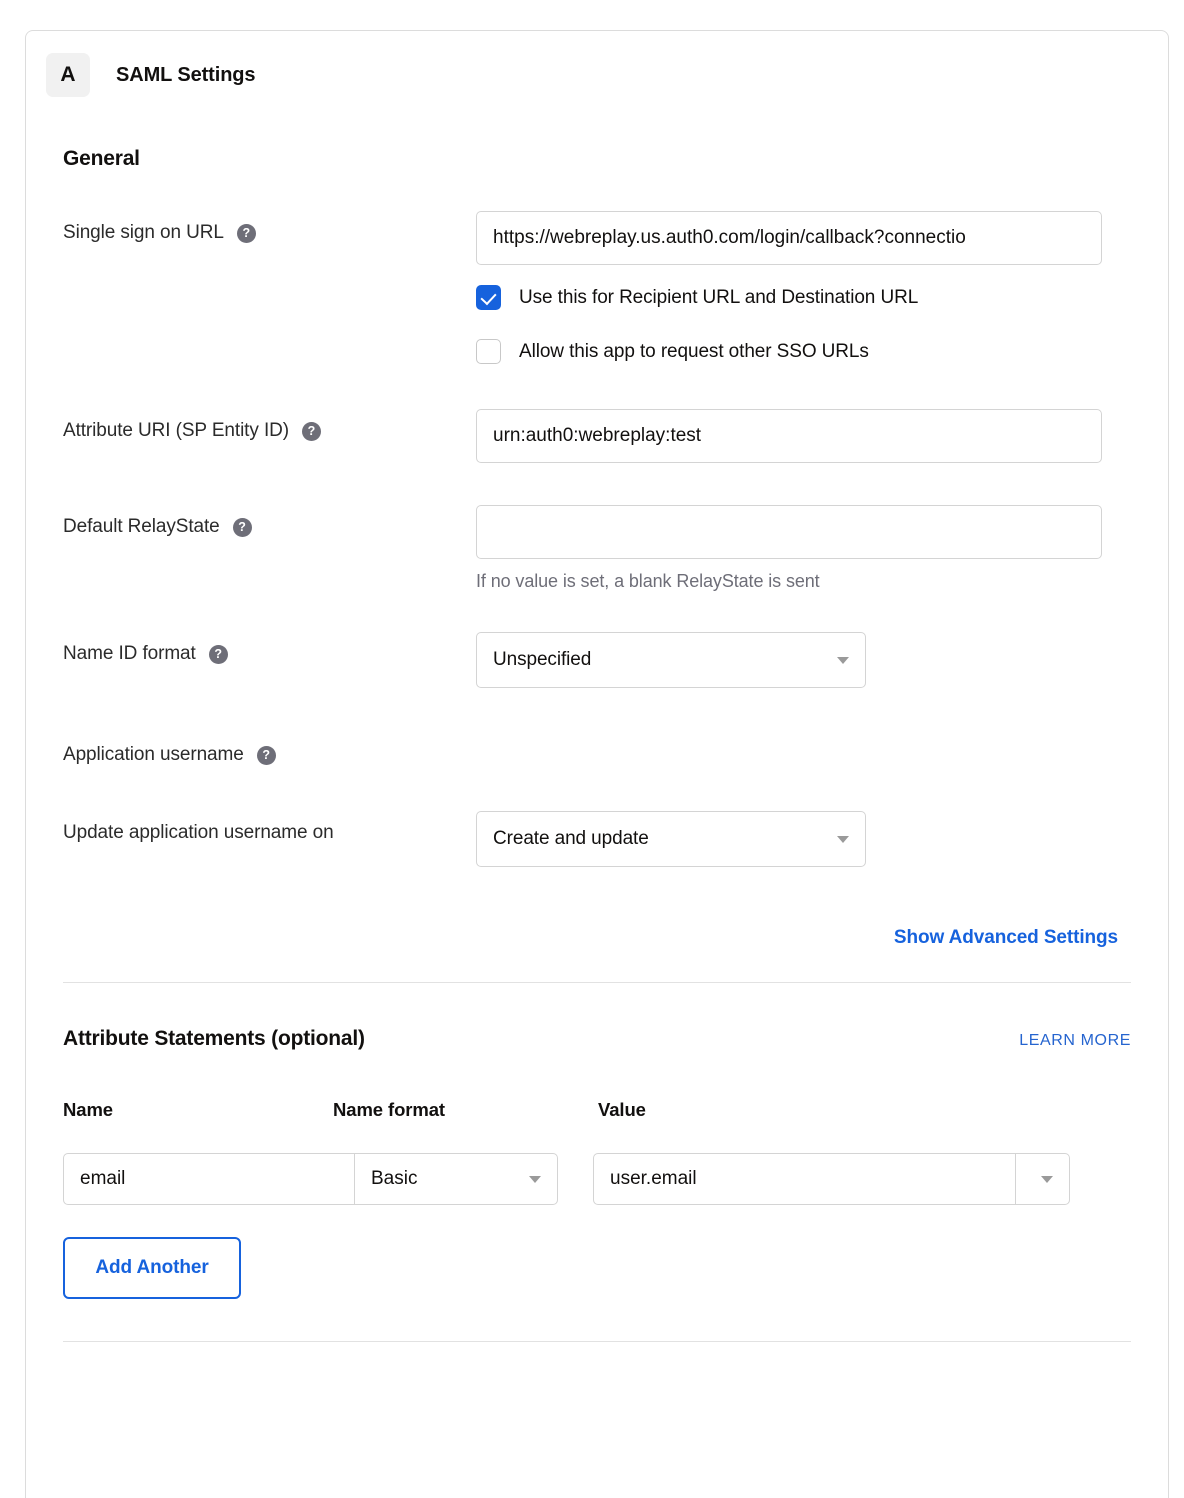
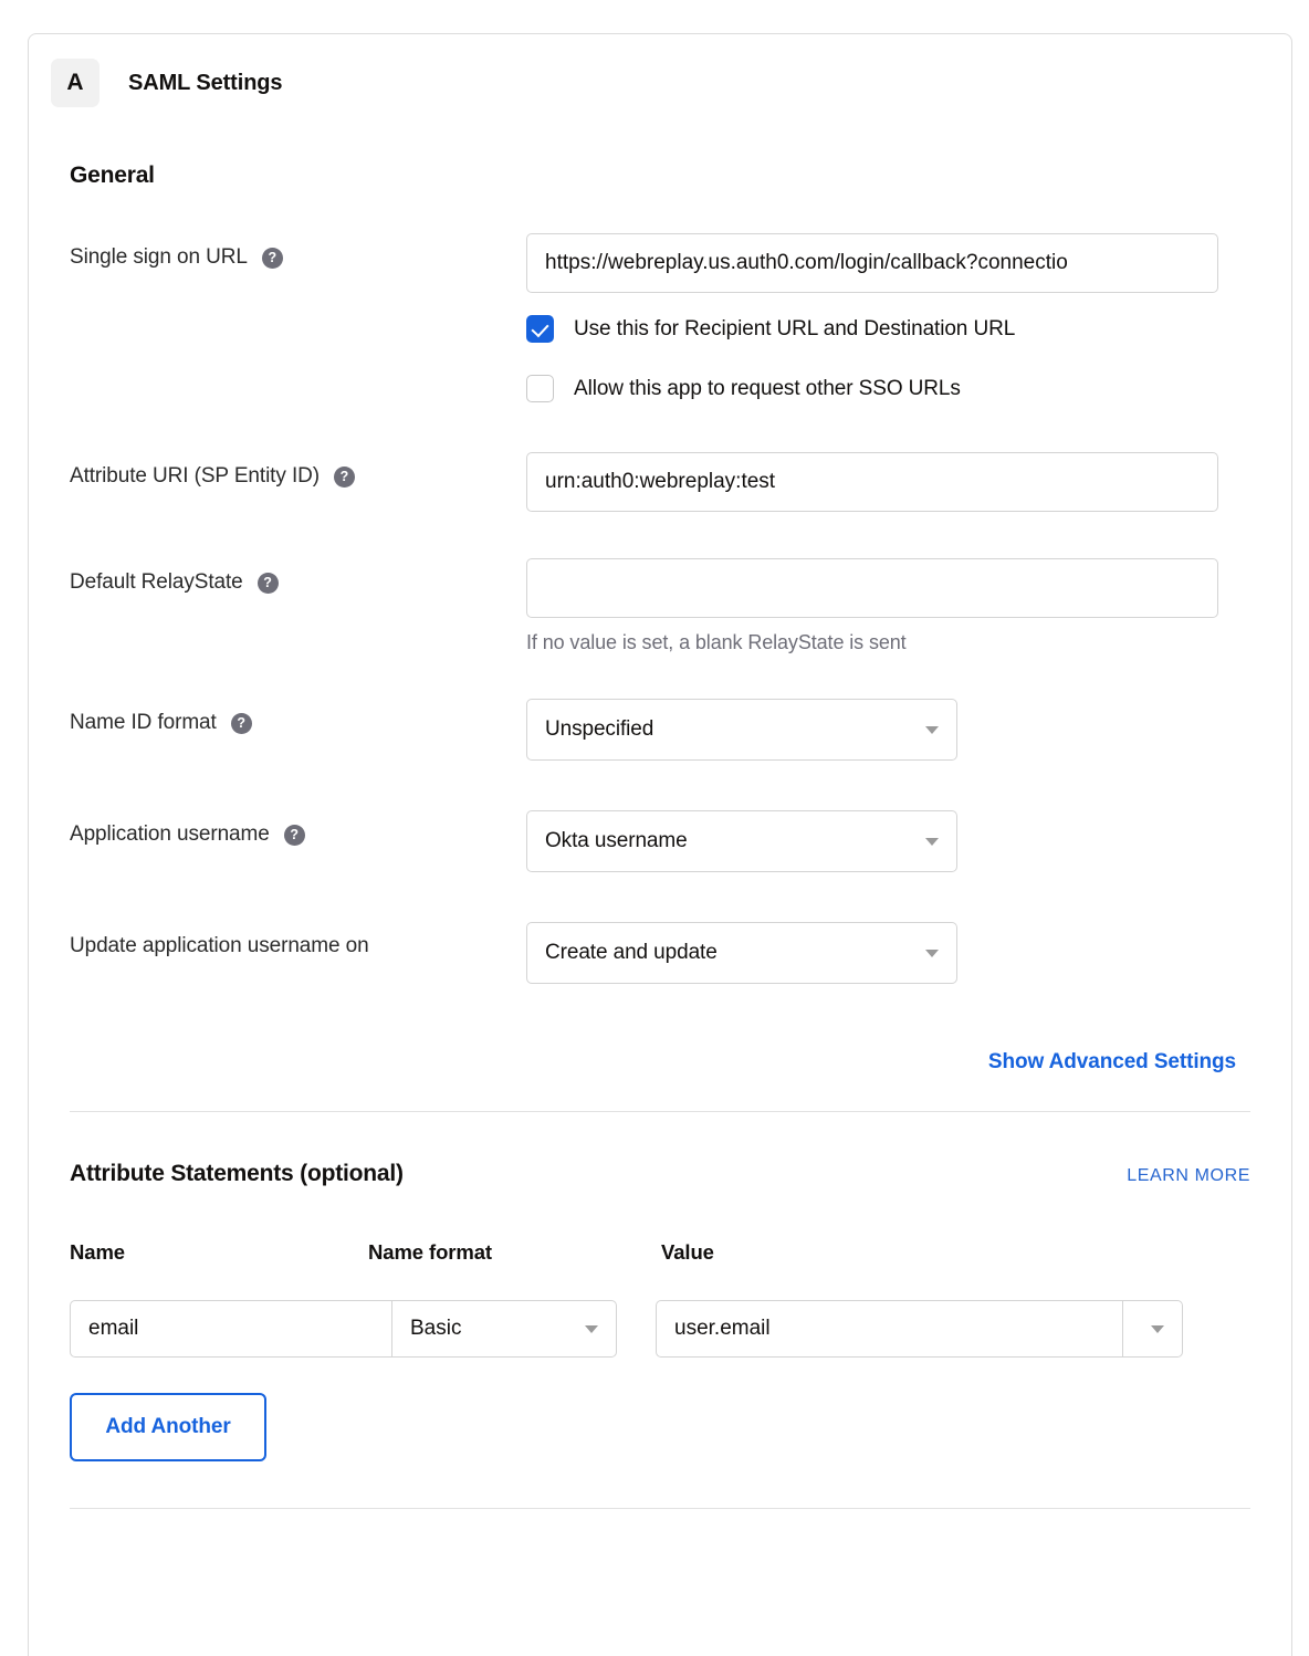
  A
  SAML Settings
  General
  Single sign on URL
  ?
  https://webreplay.us.auth0.com/login/callback?connectio
  Use this for Recipient URL and Destination URL
  Allow this app to request other SSO URLs
  Attribute URI (SP Entity ID)
  ?
  urn:auth0:webreplay:test
  Default RelayState
  ?
  If no value is set, a blank RelayState is sent
  Name ID format
  ?
  Unspecified
  Application username
  ?
+ Okta username
  Update application username on
  Create and update
  Show Advanced Settings
  Attribute Statements (optional)
  LEARN MORE
  Name
  Name format
  Value
  email
  Basic
  user.email
  Add Another
